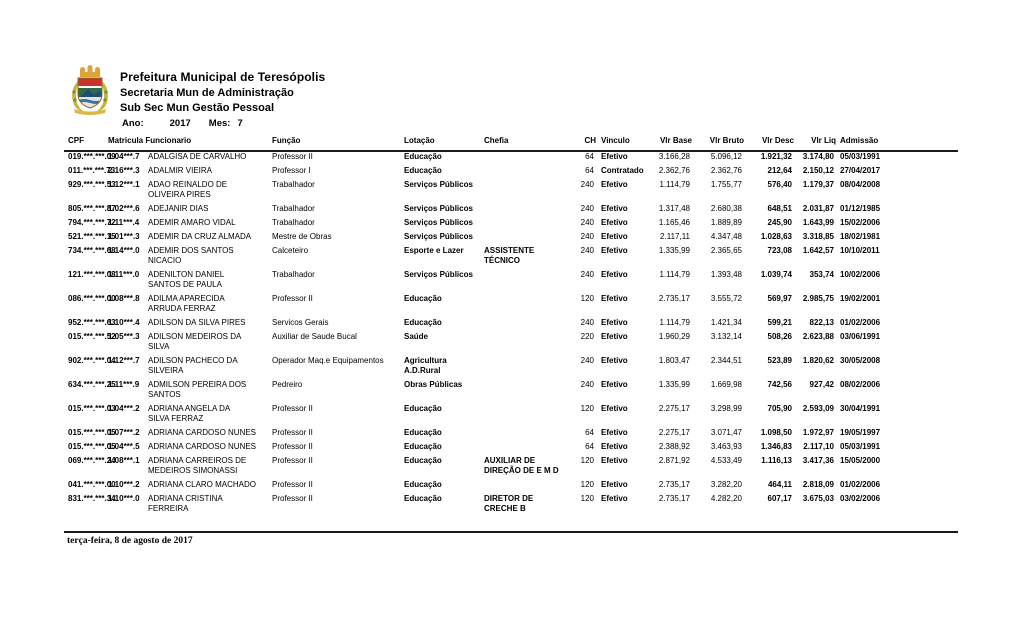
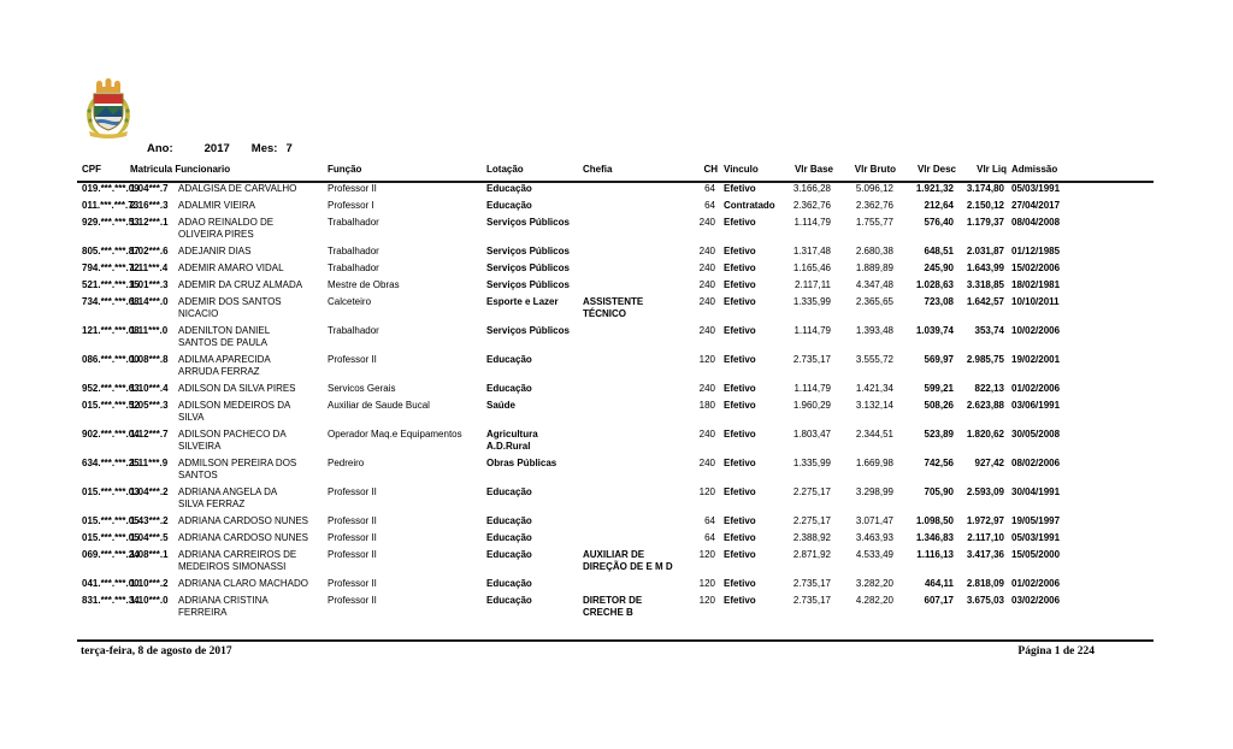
- Prefeitura Municipal de Teresópolis
- Secretaria Mun de Administração
- Sub Sec Mun Gestão Pessoal
  Ano: 2017 Mes: 7
  CPF	Matricula Funcionario	Função	Lotação	Chefia	CH	Vinculo	Vlr Base	Vlr Bruto	Vlr Desc	Vlr Liq	Admissão
  019.***.***.	1.04***.7 ADALGISA DE CARVALHO	Professor II	Educação		64	Efetivo	3.166,28	5.096,12	1.921,32	3.174,80	05/03/1991
  011.***.***.	2.16***.3 ADALMIR VIEIRA	Professor I	Educação		64	Contratado	2.362,76	2.362,76	212,64	2.150,12	27/04/2017
  929.***.***.	1.12***.1 ADAO REINALDO DE OLIVEIRA PIRES	Trabalhador	Serviços Públicos		240	Efetivo	1.114,79	1.755,77	576,40	1.179,37	08/04/2008
  805.***.***.	1.02***.6 ADEJANIR DIAS	Trabalhador	Serviços Públicos		240	Efetivo	1.317,48	2.680,38	648,51	2.031,87	01/12/1985
  794.***.***.	1.11***.4 ADEMIR AMARO VIDAL	Trabalhador	Serviços Públicos		240	Efetivo	1.165,46	1.889,89	245,90	1.643,99	15/02/2006
  521.***.***.	1.01***.3 ADEMIR DA CRUZ ALMADA	Mestre de Obras	Serviços Públicos		240	Efetivo	2.117,11	4.347,48	1.028,63	3.318,85	18/02/1981
  734.***.***.	1.14***.0 ADEMIR DOS SANTOS NICACIO	Calceteiro	Esporte e Lazer	ASSISTENTE TÉCNICO	240	Efetivo	1.335,99	2.365,65	723,08	1.642,57	10/10/2011
  121.***.***.	1.11***.0 ADENILTON DANIEL SANTOS DE PAULA	Trabalhador	Serviços Públicos		240	Efetivo	1.114,79	1.393,48	1.039,74	353,74	10/02/2006
  086.***.***.	1.08***.8 ADILMA APARECIDA ARRUDA FERRAZ	Professor II	Educação		120	Efetivo	2.735,17	3.555,72	569,97	2.985,75	19/02/2001
  952.***.***.	1.10***.4 ADILSON DA SILVA PIRES	Servicos Gerais	Educação		240	Efetivo	1.114,79	1.421,34	599,21	822,13	01/02/2006
- 015.***.***.	1.05***.3 ADILSON MEDEIROS DA SILVA	Auxiliar de Saude Bucal	Saúde		220	Efetivo	1.960,29	3.132,14	508,26	2.623,88	03/06/1991
+ 015.***.***.	1.05***.3 ADILSON MEDEIROS DA SILVA	Auxiliar de Saude Bucal	Saúde		180	Efetivo	1.960,29	3.132,14	508,26	2.623,88	03/06/1991
  902.***.***.	1.12***.7 ADILSON PACHECO DA SILVEIRA	Operador Maq.e Equipamentos	Agricultura A.D.Rural		240	Efetivo	1.803,47	2.344,51	523,89	1.820,62	30/05/2008
  634.***.***.	1.11***.9 ADMILSON PEREIRA DOS SANTOS	Pedreiro	Obras Públicas		240	Efetivo	1.335,99	1.669,98	742,56	927,42	08/02/2006
  015.***.***.	1.04***.2 ADRIANA ANGELA DA SILVA FERRAZ	Professor II	Educação		120	Efetivo	2.275,17	3.298,99	705,90	2.593,09	30/04/1991
- 015.***.***.	1.07***.2 ADRIANA CARDOSO NUNES	Professor II	Educação		64	Efetivo	2.275,17	3.071,47	1.098,50	1.972,97	19/05/1997
+ 015.***.***.	1.43***.2 ADRIANA CARDOSO NUNES	Professor II	Educação		64	Efetivo	2.275,17	3.071,47	1.098,50	1.972,97	19/05/1997
  015.***.***.	1.04***.5 ADRIANA CARDOSO NUNES	Professor II	Educação		64	Efetivo	2.388,92	3.463,93	1.346,83	2.117,10	05/03/1991
  069.***.***.	1.08***.1 ADRIANA CARREIROS DE MEDEIROS SIMONASSI	Professor II	Educação	AUXILIAR DE DIREÇÃO DE E M D	120	Efetivo	2.871,92	4.533,49	1.116,13	3.417,36	15/05/2000
  041.***.***.	1.10***.2 ADRIANA CLARO MACHADO	Professor II	Educação		120	Efetivo	2.735,17	3.282,20	464,11	2.818,09	01/02/2006
  831.***.***.	1.10***.0 ADRIANA CRISTINA FERREIRA	Professor II	Educação	DIRETOR DE CRECHE B	120	Efetivo	2.735,17	4.282,20	607,17	3.675,03	03/02/2006
  terça-feira, 8 de agosto de 2017
+ Página 1 de 224
